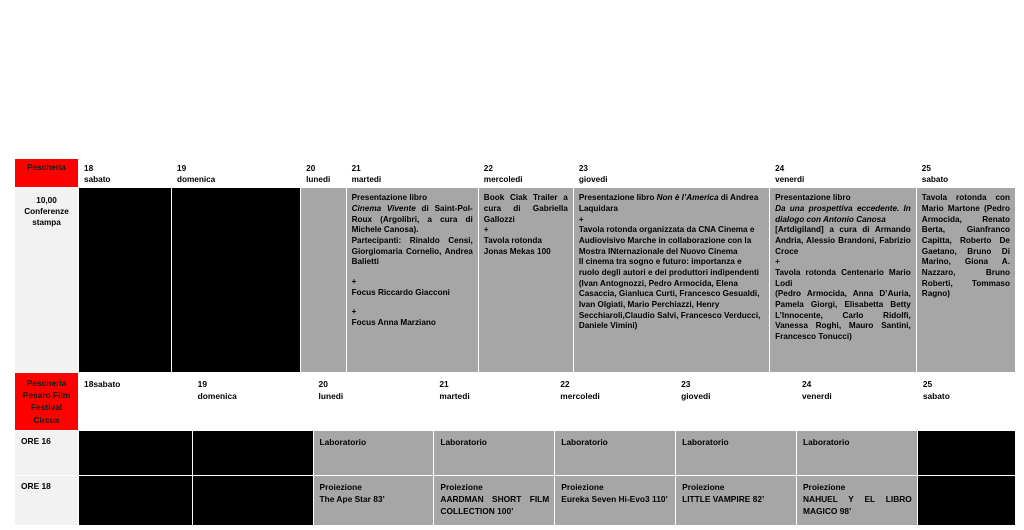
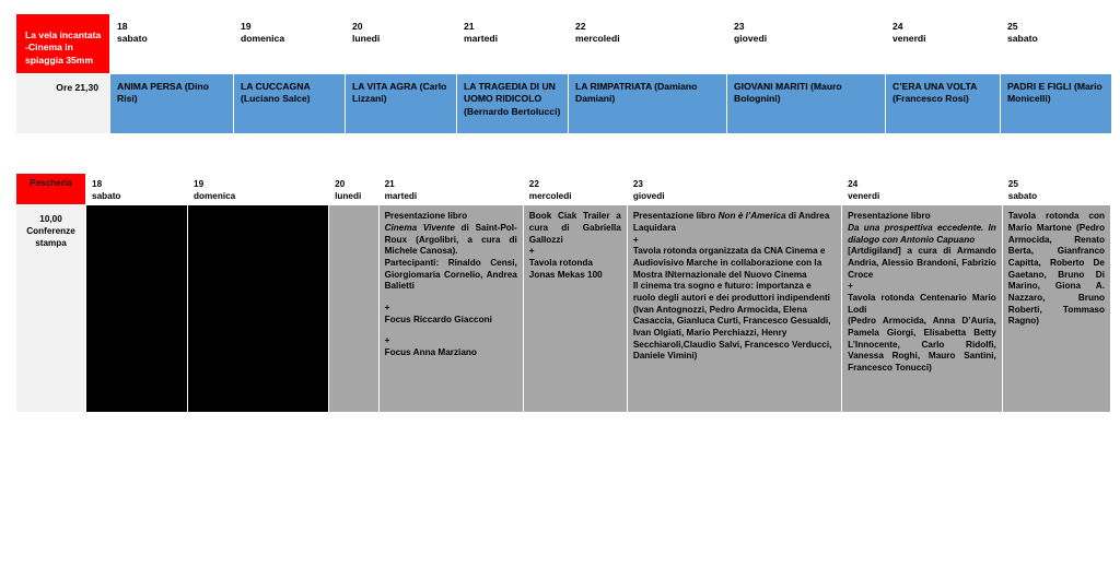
+ La vela incantata -Cinema in spiaggia 35mm	18 sabato	19 domenica	20 lunedi	21 martedi	22 mercoledi	23 giovedi	24 venerdi	25 sabato
+ Ore 21,30	ANIMA PERSA (Dino Risi)	LA CUCCAGNA (Luciano Salce)	LA VITA AGRA (Carlo Lizzani)	LA TRAGEDIA DI UN UOMO RIDICOLO (Bernardo Bertolucci)	LA RIMPATRIATA (Damiano Damiani)	GIOVANI MARITI (Mauro Bolognini)	C’ERA UNA VOLTA (Francesco Rosi)	PADRI E FIGLI (Mario Monicelli)
  Pescheria	18 sabato	19 domenica	20 lunedi	21 martedi	22 mercoledi	23 giovedi	24 venerdi	25 sabato
- 10,00 Conferenze stampa				Presentazione libro Cinema Vivente di Saint-Pol-Roux (Argolibri, a cura di Michele Canosa). Partecipanti: Rinaldo Censi, Giorgiomaria Cornelio, Andrea Balietti + Focus Riccardo Giacconi + Focus Anna Marziano	Book Ciak Trailer a cura di Gabriella Gallozzi + Tavola rotonda Jonas Mekas 100	Presentazione libro Non è l’America di Andrea Laquidara + Tavola rotonda organizzata da CNA Cinema e Audiovisivo Marche in collaborazione con la Mostra INternazionale del Nuovo Cinema Il cinema tra sogno e futuro: importanza e ruolo degli autori e dei produttori indipendenti (Ivan Antognozzi, Pedro Armocida, Elena Casaccia, Gianluca Curti, Francesco Gesualdi, Ivan Olgiati, Mario Perchiazzi, Henry Secchiaroli,Claudio Salvi, Francesco Verducci, Daniele Vimini)	Presentazione libro Da una prospettiva eccedente. In dialogo con Antonio Canosa [Artdigiland] a cura di Armando Andria, Alessio Brandoni, Fabrizio Croce + Tavola rotonda Centenario Mario Lodi (Pedro Armocida, Anna D’Auria, Pamela Giorgi, Elisabetta Betty L’Innocente, Carlo Ridolfi, Vanessa Roghi, Mauro Santini, Francesco Tonucci)	Tavola rotonda con Mario Martone (Pedro Armocida, Renato Berta, Gianfranco Capitta, Roberto De Gaetano, Bruno Di Marino, Giona A. Nazzaro, Bruno Roberti, Tommaso Ragno)
+ 10,00 Conferenze stampa				Presentazione libro Cinema Vivente di Saint-Pol-Roux (Argolibri, a cura di Michele Canosa). Partecipanti: Rinaldo Censi, Giorgiomaria Cornelio, Andrea Balietti + Focus Riccardo Giacconi + Focus Anna Marziano	Book Ciak Trailer a cura di Gabriella Gallozzi + Tavola rotonda Jonas Mekas 100	Presentazione libro Non è l’America di Andrea Laquidara + Tavola rotonda organizzata da CNA Cinema e Audiovisivo Marche in collaborazione con la Mostra INternazionale del Nuovo Cinema Il cinema tra sogno e futuro: importanza e ruolo degli autori e dei produttori indipendenti (Ivan Antognozzi, Pedro Armocida, Elena Casaccia, Gianluca Curti, Francesco Gesualdi, Ivan Olgiati, Mario Perchiazzi, Henry Secchiaroli,Claudio Salvi, Francesco Verducci, Daniele Vimini)	Presentazione libro Da una prospettiva eccedente. In dialogo con Antonio Capuano [Artdigiland] a cura di Armando Andria, Alessio Brandoni, Fabrizio Croce + Tavola rotonda Centenario Mario Lodi (Pedro Armocida, Anna D’Auria, Pamela Giorgi, Elisabetta Betty L’Innocente, Carlo Ridolfi, Vanessa Roghi, Mauro Santini, Francesco Tonucci)	Tavola rotonda con Mario Martone (Pedro Armocida, Renato Berta, Gianfranco Capitta, Roberto De Gaetano, Bruno Di Marino, Giona A. Nazzaro, Bruno Roberti, Tommaso Ragno)
- Pescheria Pesaro Film Festival Circus	18sabato	19 domenica	20 lunedi	21 martedi	22 mercoledi	23 giovedi	24 venerdi	25 sabato
- ORE 16			Laboratorio	Laboratorio	Laboratorio	Laboratorio	Laboratorio
- ORE 18			Proiezione The Ape Star 83’	Proiezione AARDMAN SHORT FILM COLLECTION 100’	Proiezione Eureka Seven Hi-Evo3 110’	Proiezione LITTLE VAMPIRE 82’	Proiezione NAHUEL Y EL LIBRO MAGICO 98’
